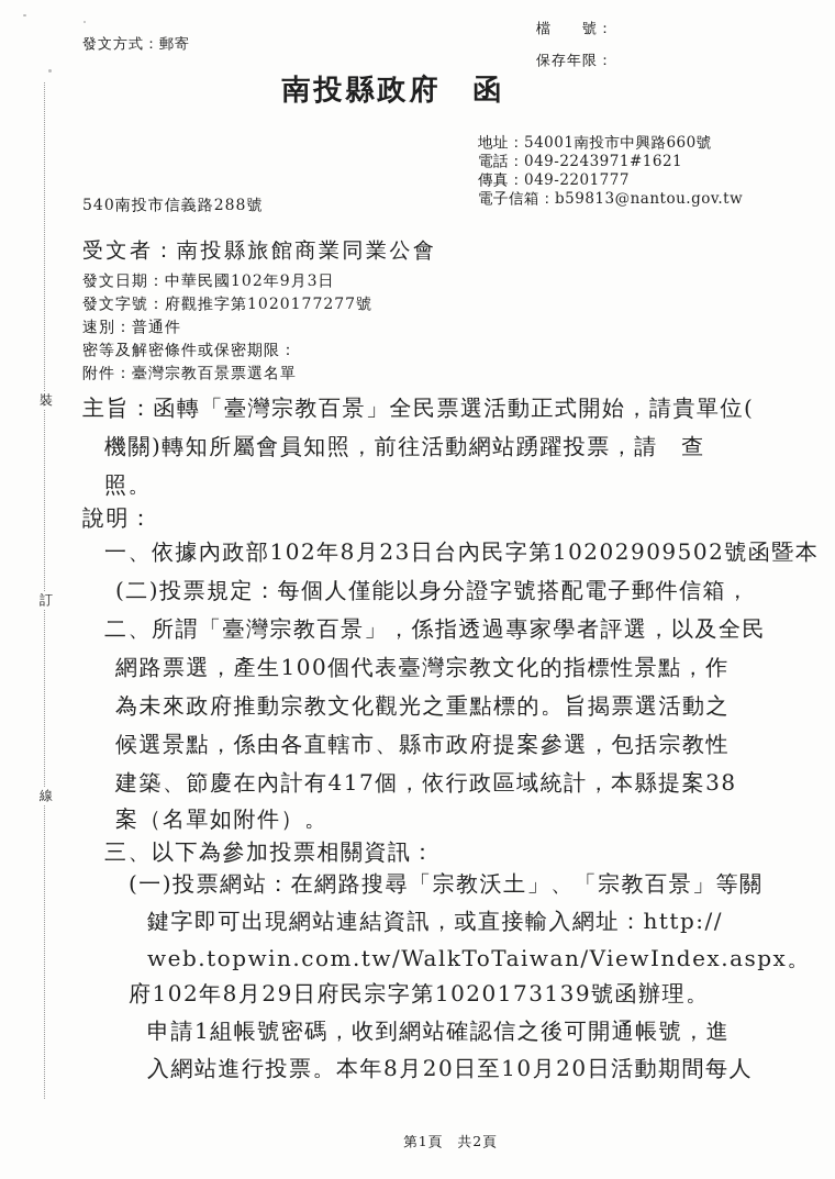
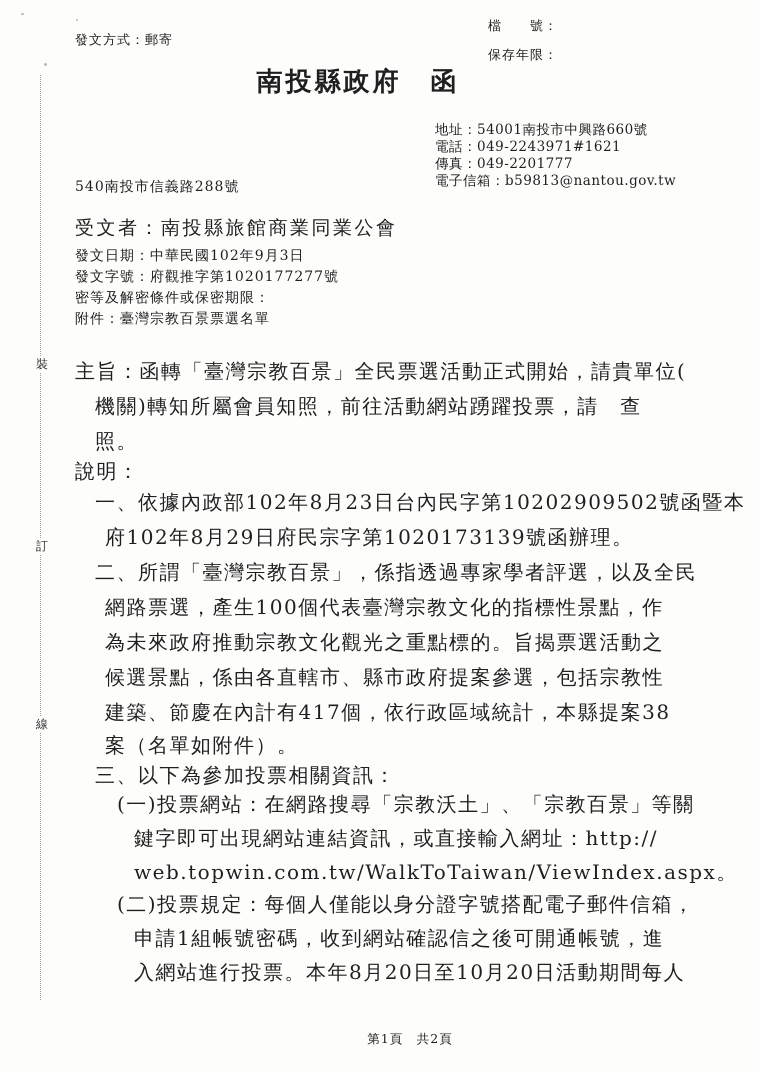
  裝
  訂
  線
  發文方式：郵寄
  檔 號：
  保存年限：
  南投縣政府 函
  地址：54001南投市中興路660號
  電話：049-2243971#1621
  傳真：049-2201777
  電子信箱：b59813@nantou.gov.tw
  540南投市信義路288號
  受文者：南投縣旅館商業同業公會
  發文日期：中華民國102年9月3日
  發文字號：府觀推字第1020177277號
- 速別：普通件
  密等及解密條件或保密期限：
  附件：臺灣宗教百景票選名單
  主旨：函轉「臺灣宗教百景」全民票選活動正式開始，請貴單位(
  機關)轉知所屬會員知照，前往活動網站踴躍投票，請 查
  照。
  說明：
  一、依據內政部102年8月23日台內民字第10202909502號函暨本
- (二)投票規定：每個人僅能以身分證字號搭配電子郵件信箱，
+ 府102年8月29日府民宗字第1020173139號函辦理。
  二、所謂「臺灣宗教百景」，係指透過專家學者評選，以及全民
  網路票選，產生100個代表臺灣宗教文化的指標性景點，作
  為未來政府推動宗教文化觀光之重點標的。旨揭票選活動之
  候選景點，係由各直轄市、縣市政府提案參選，包括宗教性
  建築、節慶在內計有417個，依行政區域統計，本縣提案38
  案（名單如附件）。
  三、以下為參加投票相關資訊：
  (一)投票網站：在網路搜尋「宗教沃土」、「宗教百景」等關
  鍵字即可出現網站連結資訊，或直接輸入網址：http://
  web.topwin.com.tw/WalkToTaiwan/ViewIndex.aspx。
- 府102年8月29日府民宗字第1020173139號函辦理。
+ (二)投票規定：每個人僅能以身分證字號搭配電子郵件信箱，
  申請1組帳號密碼，收到網站確認信之後可開通帳號，進
  入網站進行投票。本年8月20日至10月20日活動期間每人
  第1頁 共2頁
